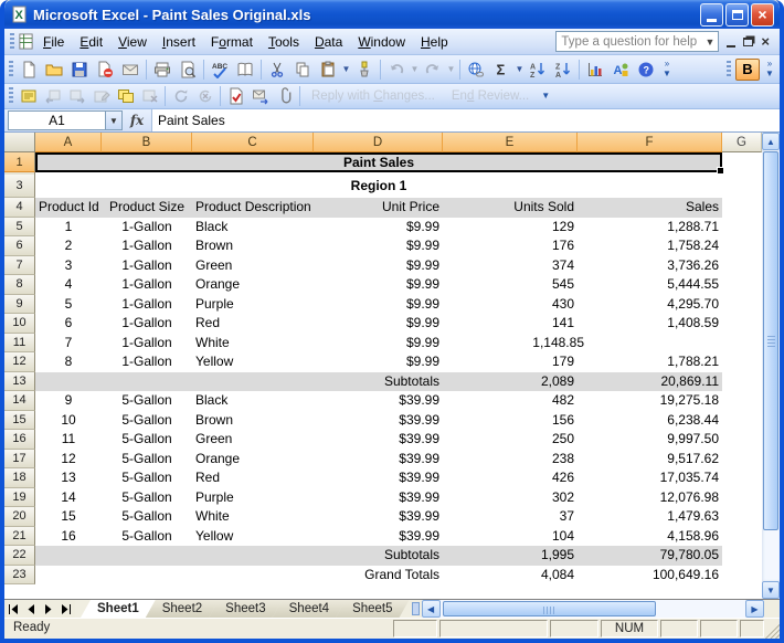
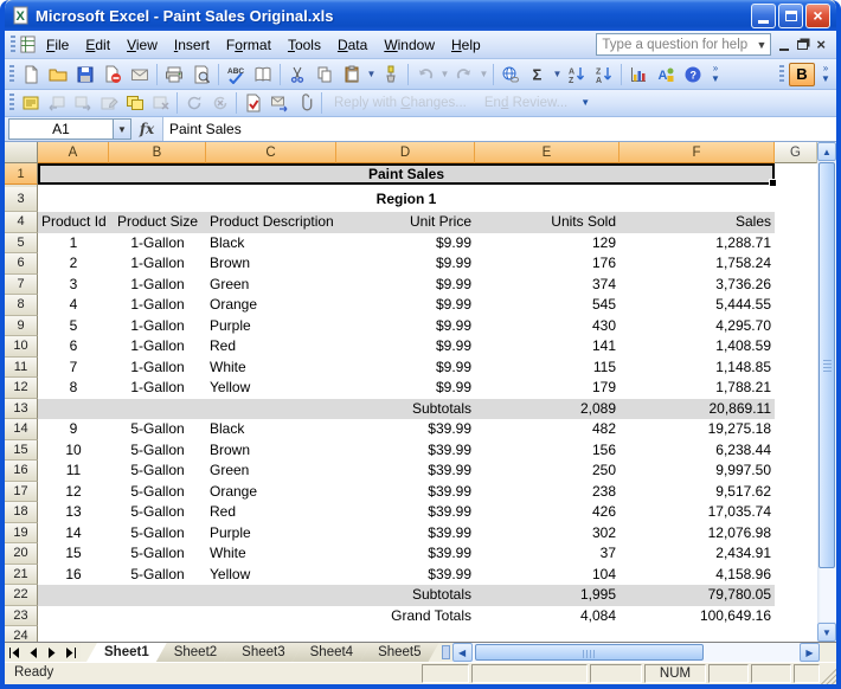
  X
  Microsoft Excel - Paint Sales Original.xls
  ×
  File
  Edit
  View
  Insert
  Format
  Tools
  Data
  Window
  Help
  Type a question for help
  ▼
  ×
  ▼
  ▼
  ▼
  Σ
  ▼
  A
  ?
  »
  ▼
  B
  »
  ▼
  Reply with Changes...
  End Review...
  ▼
  A1
  ▼
  fx
  Paint Sales
  A
  B
  C
  D
  E
  F
  G
  1
  Paint Sales
  3
  Region 1
  4
  Product Id
  Product Size
  Product Description
  Unit Price
  Units Sold
  Sales
  5
  1
  1-Gallon
  Black
  $9.99
  129
  1,288.71
  6
  2
  1-Gallon
  Brown
  $9.99
  176
  1,758.24
  7
  3
  1-Gallon
  Green
  $9.99
  374
  3,736.26
  8
  4
  1-Gallon
  Orange
  $9.99
  545
  5,444.55
  9
  5
  1-Gallon
  Purple
  $9.99
  430
  4,295.70
  10
  6
  1-Gallon
  Red
  $9.99
  141
  1,408.59
  11
  7
  1-Gallon
  White
  $9.99
+ 115
  1,148.85
  12
  8
  1-Gallon
  Yellow
  $9.99
  179
  1,788.21
  13
  Subtotals
  2,089
  20,869.11
  14
  9
  5-Gallon
  Black
  $39.99
  482
  19,275.18
  15
  10
  5-Gallon
  Brown
  $39.99
  156
  6,238.44
  16
  11
  5-Gallon
  Green
  $39.99
  250
  9,997.50
  17
  12
  5-Gallon
  Orange
  $39.99
  238
  9,517.62
  18
  13
  5-Gallon
  Red
  $39.99
  426
  17,035.74
  19
  14
  5-Gallon
  Purple
  $39.99
  302
  12,076.98
  20
  15
  5-Gallon
  White
  $39.99
  37
- 1,479.63
+ 2,434.91
  21
  16
  5-Gallon
  Yellow
  $39.99
  104
  4,158.96
  22
  Subtotals
  1,995
  79,780.05
  23
  Grand Totals
  4,084
  100,649.16
+ 24
  ▲
  ▼
  Sheet1
  Sheet2
  Sheet3
  Sheet4
  Sheet5
  ◀
  ▶
  Ready
  NUM
